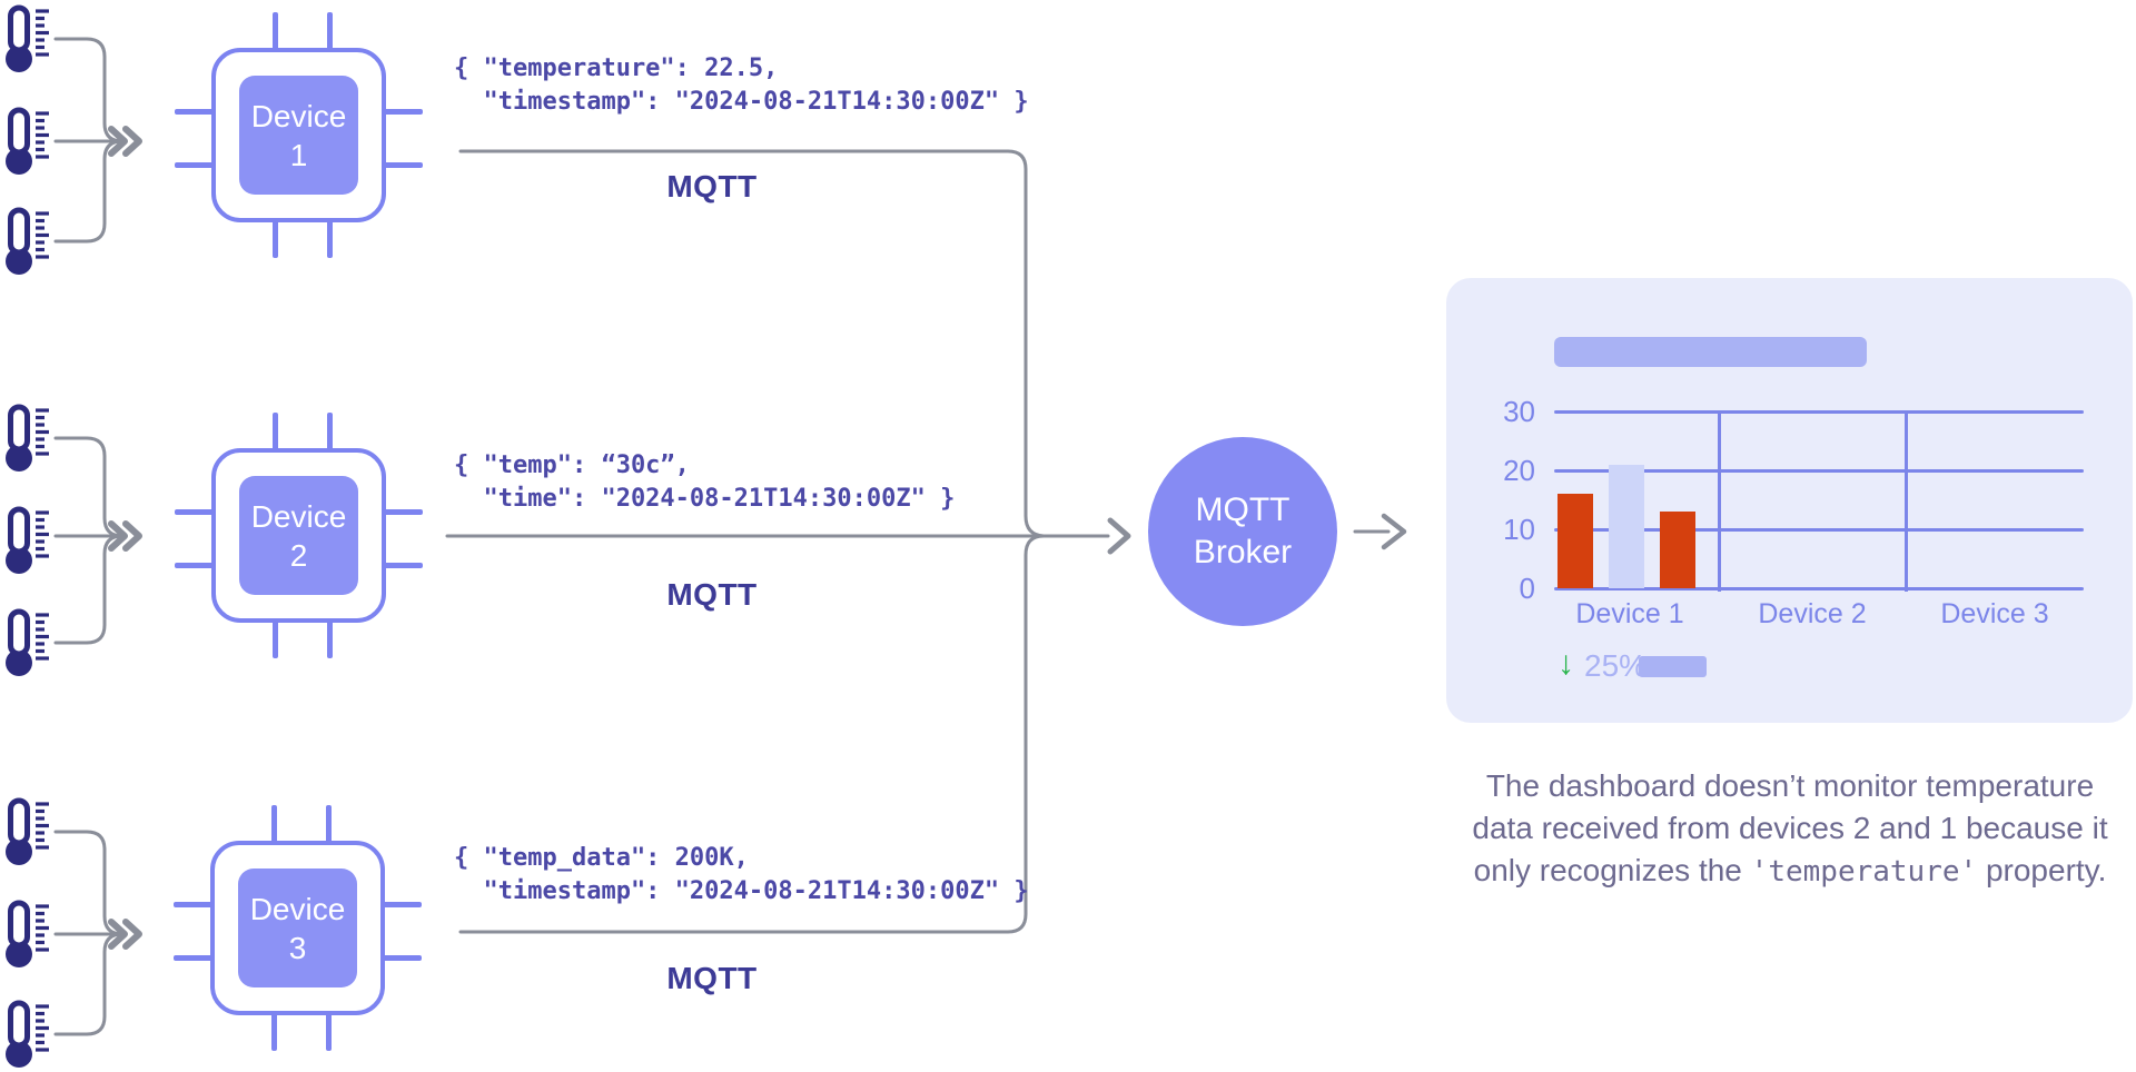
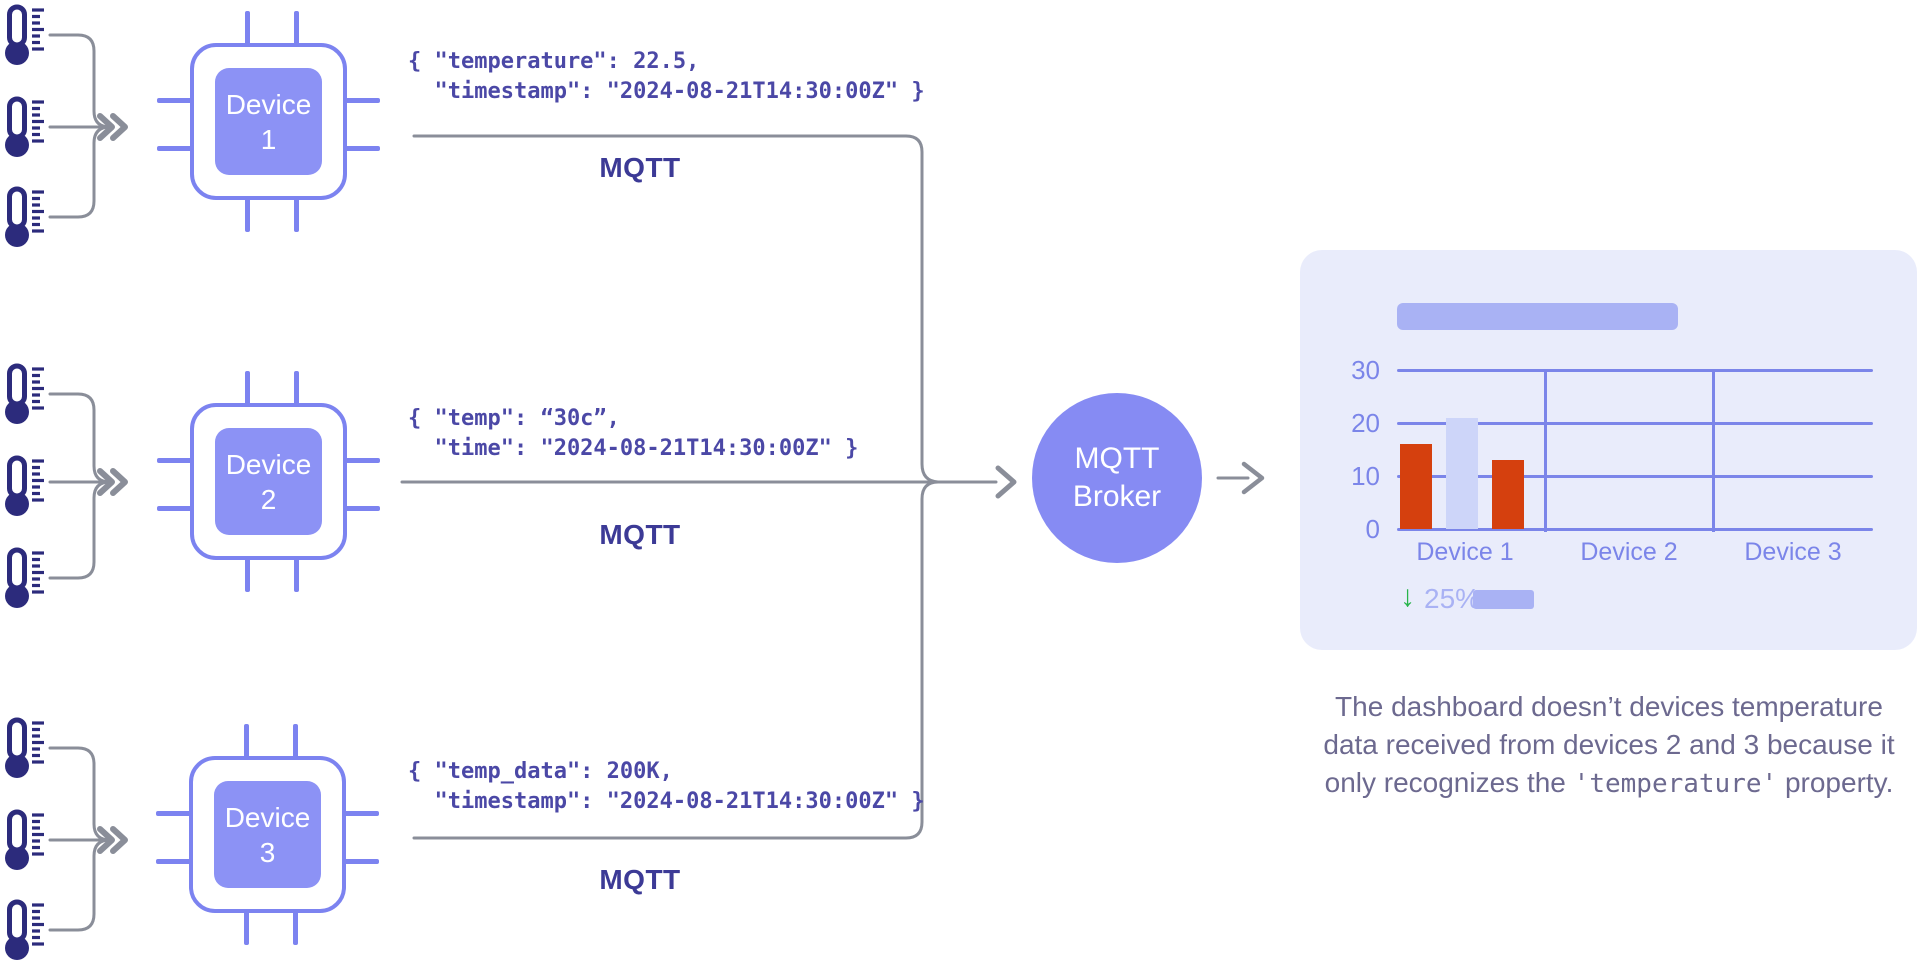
  Device 1
  Device 2
  Device 3
  { "temperature": 22.5,
  "timestamp": "2024-08-21T14:30:00Z" }
  { "temp": “30c”,
  "time": "2024-08-21T14:30:00Z" }
  { "temp_data": 200K,
  "timestamp": "2024-08-21T14:30:00Z" }
  MQTT
  MQTT
  MQTT
  MQTT
  Broker
  0
  10
  20
  30
  Device 1
  Device 2
  Device 3
  ↓
  25%
- The dashboard doesn’t monitor temperature
+ The dashboard doesn’t devices temperature
- data received from devices 2 and 1 because it
+ data received from devices 2 and 3 because it
  only recognizes the 'temperature' property.
